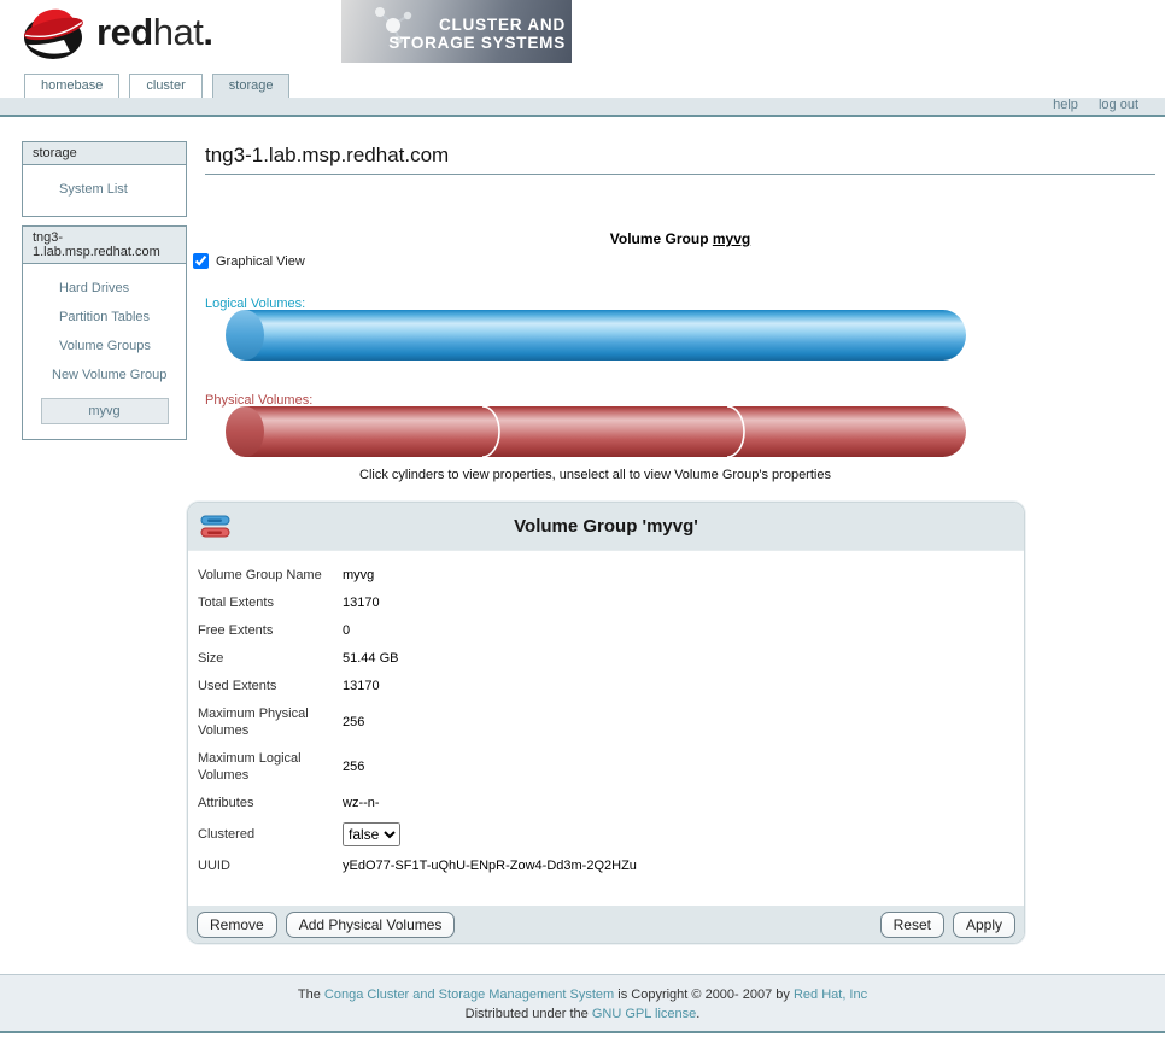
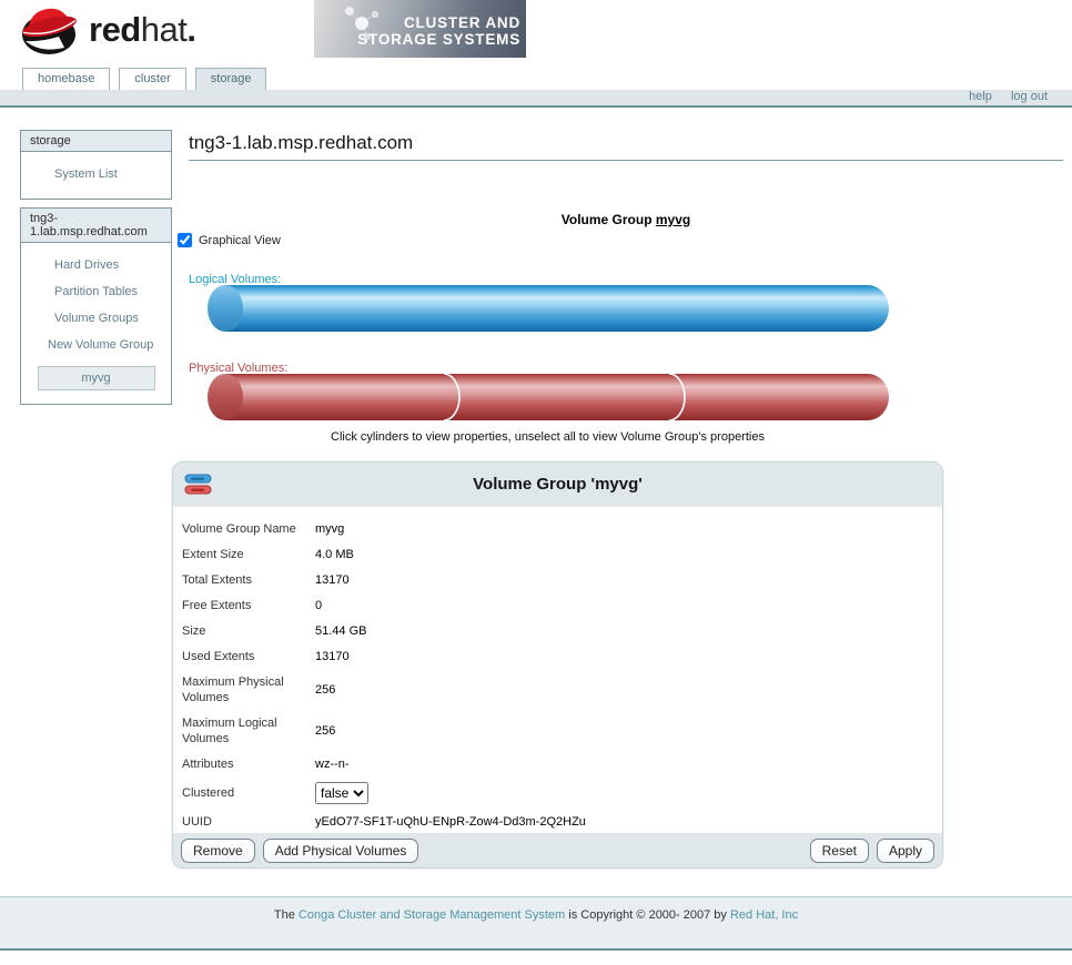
  redhat.
  CLUSTER AND
  STORAGE SYSTEMS
  homebase
  cluster
  storage
  help log out
  storage
  System List
  tng3-1.lab.msp.redhat.com
  Hard Drives
  Partition Tables
  Volume Groups
  New Volume Group
  myvg
  tng3-1.lab.msp.redhat.com
  Volume Group myvg
  Graphical View
  Logical Volumes:
  Physical Volumes:
  Click cylinders to view properties, unselect all to view Volume Group's properties
  Volume Group 'myvg'
  Volume Group Name
  myvg
+ Extent Size
+ 4.0 MB
  Total Extents
  13170
  Free Extents
  0
  Size
  51.44 GB
  Used Extents
  13170
  Maximum Physical Volumes
  256
  Maximum Logical Volumes
  256
  Attributes
  wz--n-
  Clustered
  false
  UUID
  yEdO77-SF1T-uQhU-ENpR-Zow4-Dd3m-2Q2HZu
  Remove
  Add Physical Volumes
  Reset
  Apply
  The Conga Cluster and Storage Management System is Copyright © 2000- 2007 by Red Hat, Inc
- Distributed under the GNU GPL license.
